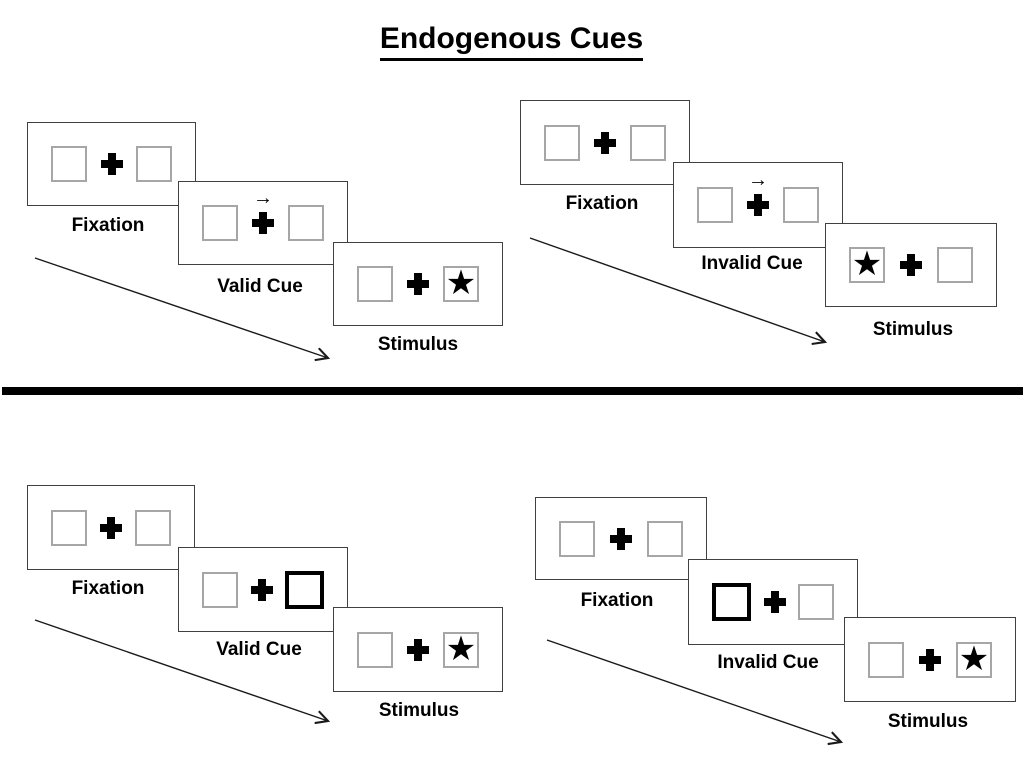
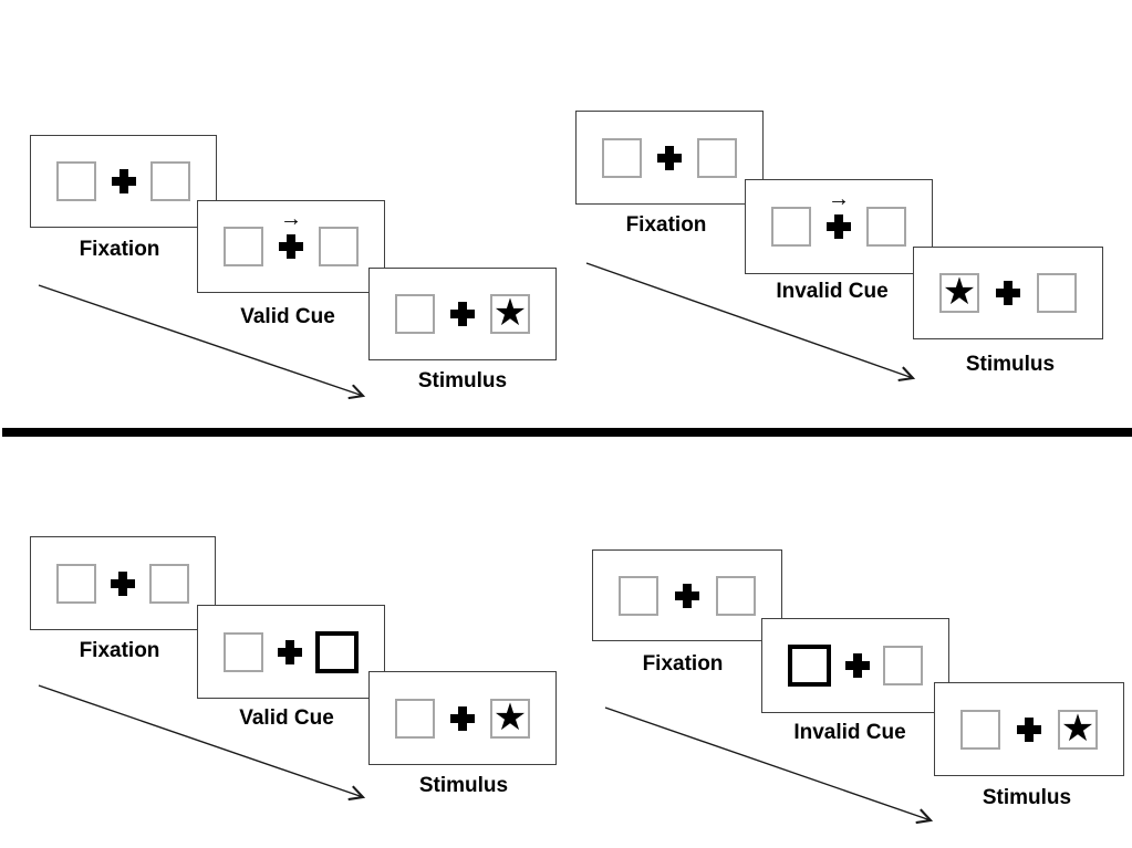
- Endogenous Cues
  →
  ★
  Fixation
  Valid Cue
  Stimulus
  →
  ★
  Fixation
  Invalid Cue
  Stimulus
  ★
  Fixation
  Valid Cue
  Stimulus
  ★
  Fixation
  Invalid Cue
  Stimulus
